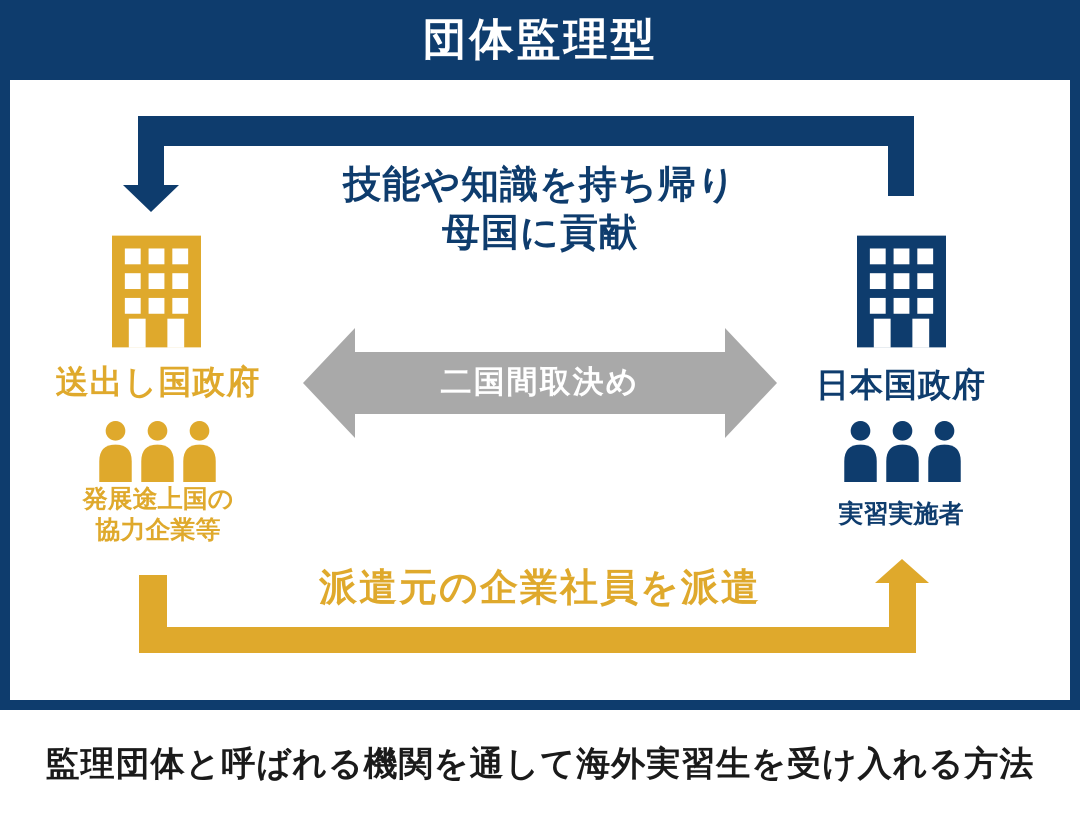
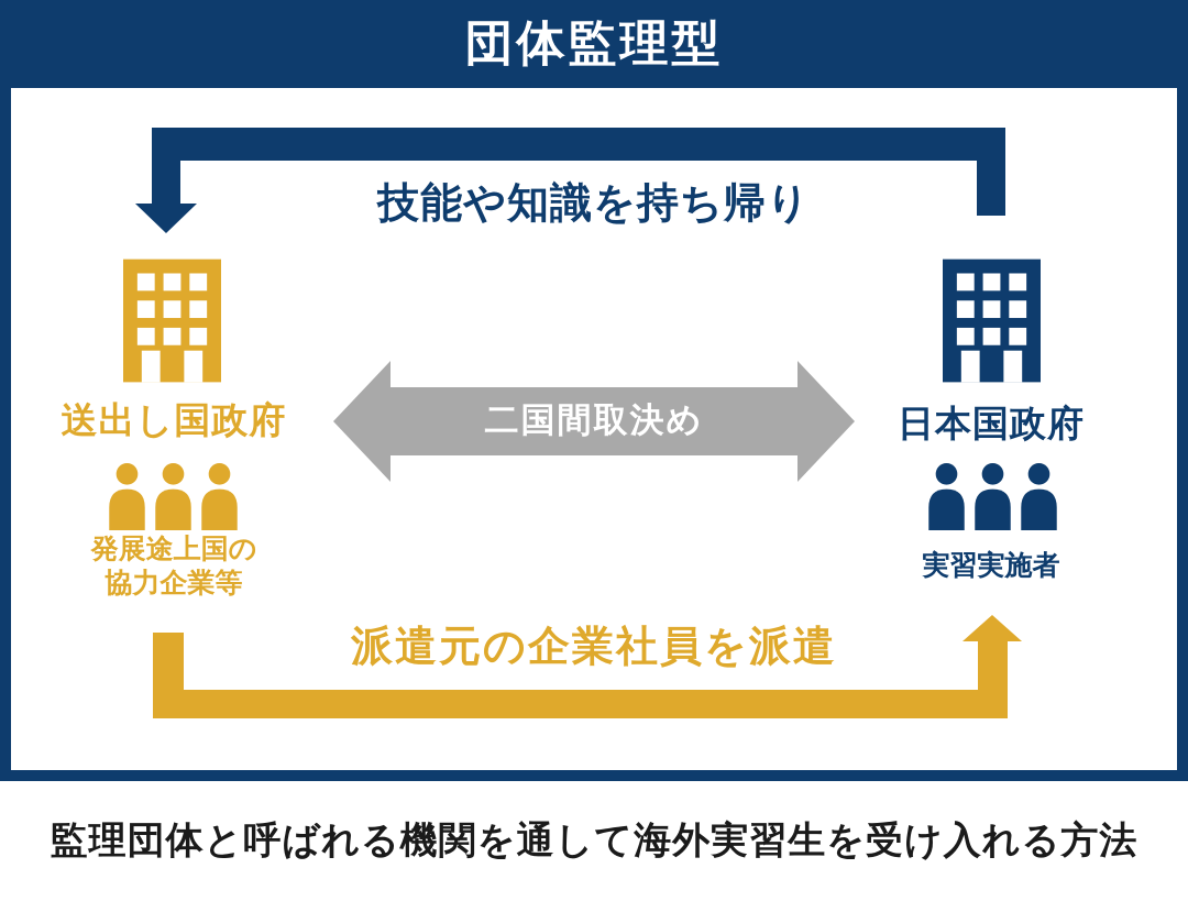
  団体監理型
  技能や知識を持ち帰り
- 母国に貢献
  送出し国政府
  発展途上国の
  協力企業等
  二国間取決め
  日本国政府
  実習実施者
  派遣元の企業社員を派遣
  監理団体と呼ばれる機関を通して海外実習生を受け入れる方法
